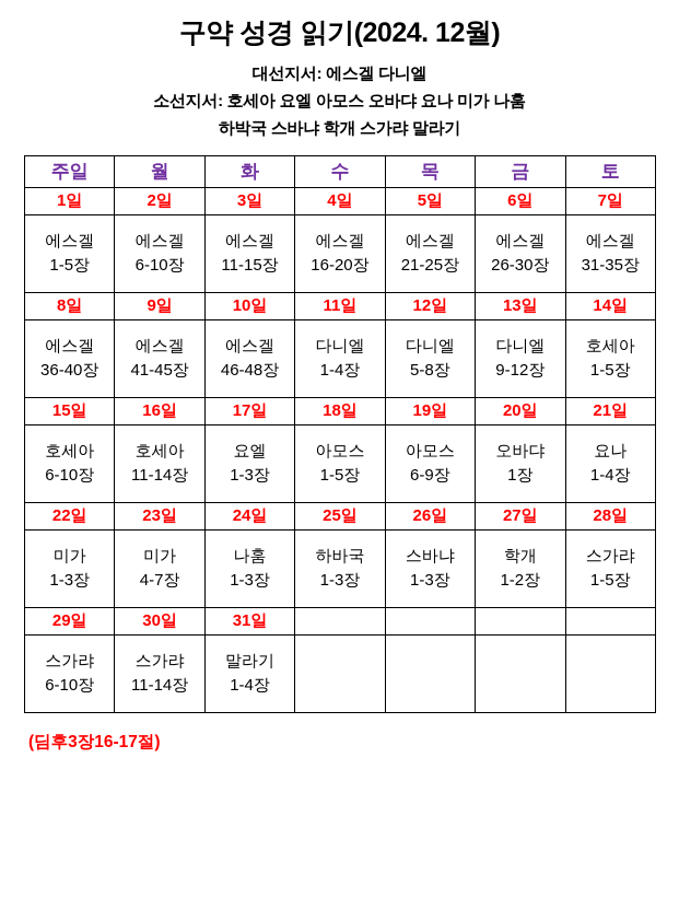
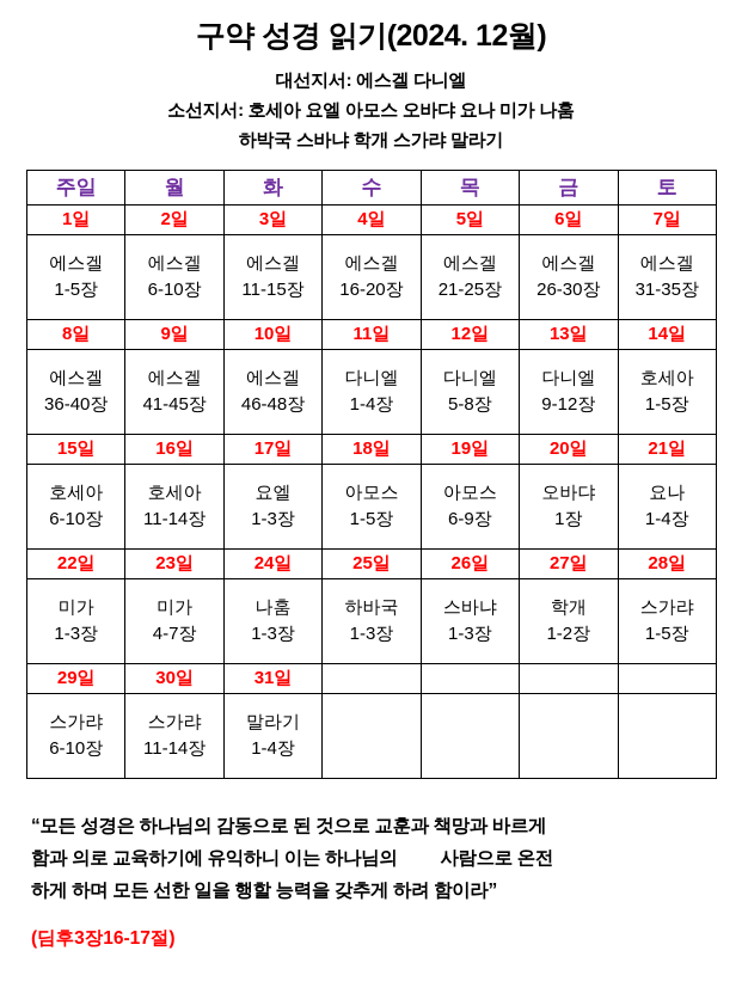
  구약 성경 읽기(2024. 12월)
  대선지서: 에스겔 다니엘
  소선지서: 호세아 요엘 아모스 오바댜 요나 미가 나훔
  하박국 스바냐 학개 스가랴 말라기
  주일	월	화	수	목	금	토
  1일	2일	3일	4일	5일	6일	7일
  에스겔1-5장	에스겔6-10장	에스겔11-15장	에스겔16-20장	에스겔21-25장	에스겔26-30장	에스겔31-35장
  8일	9일	10일	11일	12일	13일	14일
  에스겔36-40장	에스겔41-45장	에스겔46-48장	다니엘1-4장	다니엘5-8장	다니엘9-12장	호세아1-5장
  15일	16일	17일	18일	19일	20일	21일
  호세아6-10장	호세아11-14장	요엘1-3장	아모스1-5장	아모스6-9장	오바댜1장	요나1-4장
  22일	23일	24일	25일	26일	27일	28일
  미가1-3장	미가4-7장	나훔1-3장	하바국1-3장	스바냐1-3장	학개1-2장	스가랴1-5장
  29일	30일	31일
  스가랴6-10장	스가랴11-14장	말라기1-4장
+ “모든 성경은 하나님의 감동으로 된 것으로 교훈과 책망과 바르게
+ 함과 의로 교육하기에 유익하니 이는 하나님의 사람으로 온전
+ 하게 하며 모든 선한 일을 행할 능력을 갖추게 하려 함이라”
  (딤후3장16-17절)
